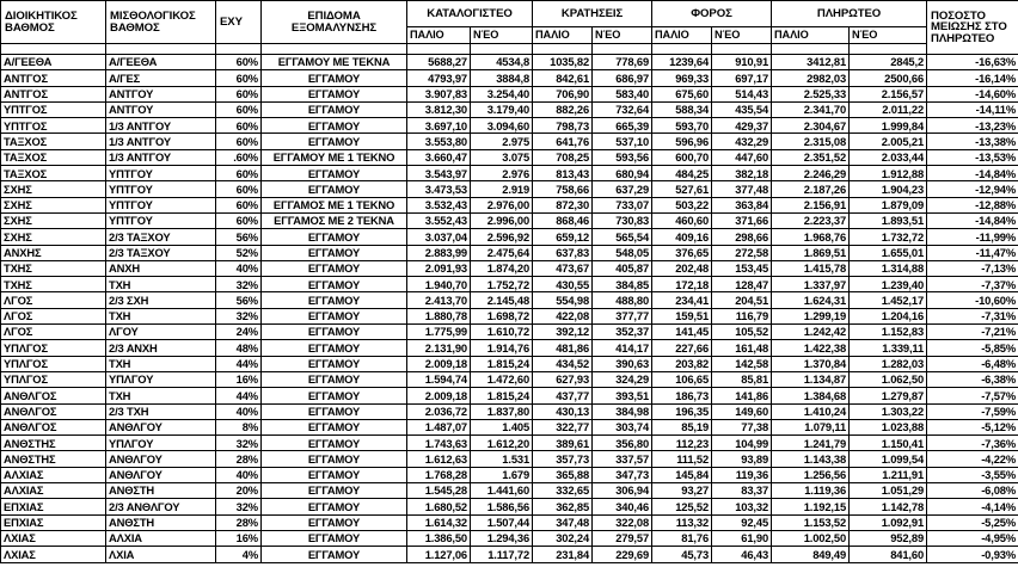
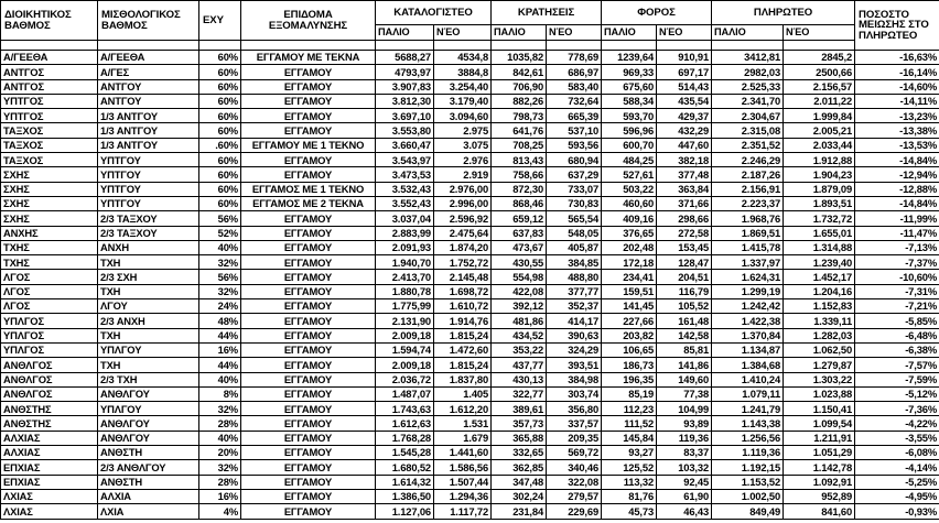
  ΔΙΟΙΚΗΤΙΚΟΣ ΒΑΘΜΟΣ	ΜΙΣΘΟΛΟΓΙΚΟΣ ΒΑΘΜΟΣ	ΕΧΥ	ΕΠΙΔΟΜΑ ΕΞΟΜΑΛΥΝΣΗΣ	ΚΑΤΑΛΟΓΙΣΤΕΟ	ΚΡΑΤΗΣΕΙΣ	ΦΟΡΟΣ	ΠΛΗΡΩΤΕΟ	ΠΟΣΟΣΤΟ ΜΕΙΩΣΗΣ ΣΤΟ ΠΛΗΡΩΤΕΟ
  ΠΑΛΙΟ	ΝΈΟ	ΠΑΛΙΟ	ΝΈΟ	ΠΑΛΙΟ	ΝΈΟ	ΠΑΛΙΟ	ΝΈΟ
  Α/ΓΕΕΘΑ	Α/ΓΕΕΘΑ	60%	ΕΓΓΑΜΟΥ ΜΕ ΤΕΚΝΑ	5688,27	4534,8	1035,82	778,69	1239,64	910,91	3412,81	2845,2	-16,63%
  ΑΝΤΓΟΣ	Α/ΓΕΣ	60%	ΕΓΓΑΜΟΥ	4793,97	3884,8	842,61	686,97	969,33	697,17	2982,03	2500,66	-16,14%
  ΑΝΤΓΟΣ	ΑΝΤΓΟΥ	60%	ΕΓΓΑΜΟΥ	3.907,83	3.254,40	706,90	583,40	675,60	514,43	2.525,33	2.156,57	-14,60%
  ΥΠΤΓΟΣ	ΑΝΤΓΟΥ	60%	ΕΓΓΑΜΟΥ	3.812,30	3.179,40	882,26	732,64	588,34	435,54	2.341,70	2.011,22	-14,11%
  ΥΠΤΓΟΣ	1/3 ΑΝΤΓΟΥ	60%	ΕΓΓΑΜΟΥ	3.697,10	3.094,60	798,73	665,39	593,70	429,37	2.304,67	1.999,84	-13,23%
  ΤΑΞΧΟΣ	1/3 ΑΝΤΓΟΥ	60%	ΕΓΓΑΜΟΥ	3.553,80	2.975	641,76	537,10	596,96	432,29	2.315,08	2.005,21	-13,38%
  ΤΑΞΧΟΣ	1/3 ΑΝΤΓΟΥ	.60%	ΕΓΓΑΜΟΥ ΜΕ 1 ΤΕΚΝΟ	3.660,47	3.075	708,25	593,56	600,70	447,60	2.351,52	2.033,44	-13,53%
  ΤΑΞΧΟΣ	ΥΠΤΓΟΥ	60%	ΕΓΓΑΜΟΥ	3.543,97	2.976	813,43	680,94	484,25	382,18	2.246,29	1.912,88	-14,84%
  ΣΧΗΣ	ΥΠΤΓΟΥ	60%	ΕΓΓΑΜΟΥ	3.473,53	2.919	758,66	637,29	527,61	377,48	2.187,26	1.904,23	-12,94%
  ΣΧΗΣ	ΥΠΤΓΟΥ	60%	ΕΓΓΑΜΟΣ ΜΕ 1 ΤΕΚΝΟ	3.532,43	2.976,00	872,30	733,07	503,22	363,84	2.156,91	1.879,09	-12,88%
  ΣΧΗΣ	ΥΠΤΓΟΥ	60%	ΕΓΓΑΜΟΣ ΜΕ 2 ΤΕΚΝΑ	3.552,43	2.996,00	868,46	730,83	460,60	371,66	2.223,37	1.893,51	-14,84%
  ΣΧΗΣ	2/3 ΤΑΞΧΟΥ	56%	ΕΓΓΑΜΟΥ	3.037,04	2.596,92	659,12	565,54	409,16	298,66	1.968,76	1.732,72	-11,99%
  ΑΝΧΗΣ	2/3 ΤΑΞΧΟΥ	52%	ΕΓΓΑΜΟΥ	2.883,99	2.475,64	637,83	548,05	376,65	272,58	1.869,51	1.655,01	-11,47%
  ΤΧΗΣ	ΑΝΧΗ	40%	ΕΓΓΑΜΟΥ	2.091,93	1.874,20	473,67	405,87	202,48	153,45	1.415,78	1.314,88	-7,13%
  ΤΧΗΣ	ΤΧΗ	32%	ΕΓΓΑΜΟΥ	1.940,70	1.752,72	430,55	384,85	172,18	128,47	1.337,97	1.239,40	-7,37%
  ΛΓΟΣ	2/3 ΣΧΗ	56%	ΕΓΓΑΜΟΥ	2.413,70	2.145,48	554,98	488,80	234,41	204,51	1.624,31	1.452,17	-10,60%
  ΛΓΟΣ	ΤΧΗ	32%	ΕΓΓΑΜΟΥ	1.880,78	1.698,72	422,08	377,77	159,51	116,79	1.299,19	1.204,16	-7,31%
  ΛΓΟΣ	ΛΓΟΥ	24%	ΕΓΓΑΜΟΥ	1.775,99	1.610,72	392,12	352,37	141,45	105,52	1.242,42	1.152,83	-7,21%
  ΥΠΛΓΟΣ	2/3 ΑΝΧΗ	48%	ΕΓΓΑΜΟΥ	2.131,90	1.914,76	481,86	414,17	227,66	161,48	1.422,38	1.339,11	-5,85%
  ΥΠΛΓΟΣ	ΤΧΗ	44%	ΕΓΓΑΜΟΥ	2.009,18	1.815,24	434,52	390,63	203,82	142,58	1.370,84	1.282,03	-6,48%
- ΥΠΛΓΟΣ	ΥΠΛΓΟΥ	16%	ΕΓΓΑΜΟΥ	1.594,74	1.472,60	627,93	324,29	106,65	85,81	1.134,87	1.062,50	-6,38%
+ ΥΠΛΓΟΣ	ΥΠΛΓΟΥ	16%	ΕΓΓΑΜΟΥ	1.594,74	1.472,60	353,22	324,29	106,65	85,81	1.134,87	1.062,50	-6,38%
  ΑΝΘΛΓΟΣ	ΤΧΗ	44%	ΕΓΓΑΜΟΥ	2.009,18	1.815,24	437,77	393,51	186,73	141,86	1.384,68	1.279,87	-7,57%
  ΑΝΘΛΓΟΣ	2/3 ΤΧΗ	40%	ΕΓΓΑΜΟΥ	2.036,72	1.837,80	430,13	384,98	196,35	149,60	1.410,24	1.303,22	-7,59%
  ΑΝΘΛΓΟΣ	ΑΝΘΛΓΟΥ	8%	ΕΓΓΑΜΟΥ	1.487,07	1.405	322,77	303,74	85,19	77,38	1.079,11	1.023,88	-5,12%
  ΑΝΘΣΤΗΣ	ΥΠΛΓΟΥ	32%	ΕΓΓΑΜΟΥ	1.743,63	1.612,20	389,61	356,80	112,23	104,99	1.241,79	1.150,41	-7,36%
  ΑΝΘΣΤΗΣ	ΑΝΘΛΓΟΥ	28%	ΕΓΓΑΜΟΥ	1.612,63	1.531	357,73	337,57	111,52	93,89	1.143,38	1.099,54	-4,22%
- ΑΛΧΙΑΣ	ΑΝΘΛΓΟΥ	40%	ΕΓΓΑΜΟΥ	1.768,28	1.679	365,88	347,73	145,84	119,36	1.256,56	1.211,91	-3,55%
+ ΑΛΧΙΑΣ	ΑΝΘΛΓΟΥ	40%	ΕΓΓΑΜΟΥ	1.768,28	1.679	365,88	209,35	145,84	119,36	1.256,56	1.211,91	-3,55%
- ΑΛΧΙΑΣ	ΑΝΘΣΤΗ	20%	ΕΓΓΑΜΟΥ	1.545,28	1.441,60	332,65	306,94	93,27	83,37	1.119,36	1.051,29	-6,08%
+ ΑΛΧΙΑΣ	ΑΝΘΣΤΗ	20%	ΕΓΓΑΜΟΥ	1.545,28	1.441,60	332,65	569,72	93,27	83,37	1.119,36	1.051,29	-6,08%
  ΕΠΧΙΑΣ	2/3 ΑΝΘΛΓΟΥ	32%	ΕΓΓΑΜΟΥ	1.680,52	1.586,56	362,85	340,46	125,52	103,32	1.192,15	1.142,78	-4,14%
  ΕΠΧΙΑΣ	ΑΝΘΣΤΗ	28%	ΕΓΓΑΜΟΥ	1.614,32	1.507,44	347,48	322,08	113,32	92,45	1.153,52	1.092,91	-5,25%
  ΛΧΙΑΣ	ΑΛΧΙΑ	16%	ΕΓΓΑΜΟΥ	1.386,50	1.294,36	302,24	279,57	81,76	61,90	1.002,50	952,89	-4,95%
  ΛΧΙΑΣ	ΛΧΙΑ	4%	ΕΓΓΑΜΟΥ	1.127,06	1.117,72	231,84	229,69	45,73	46,43	849,49	841,60	-0,93%
